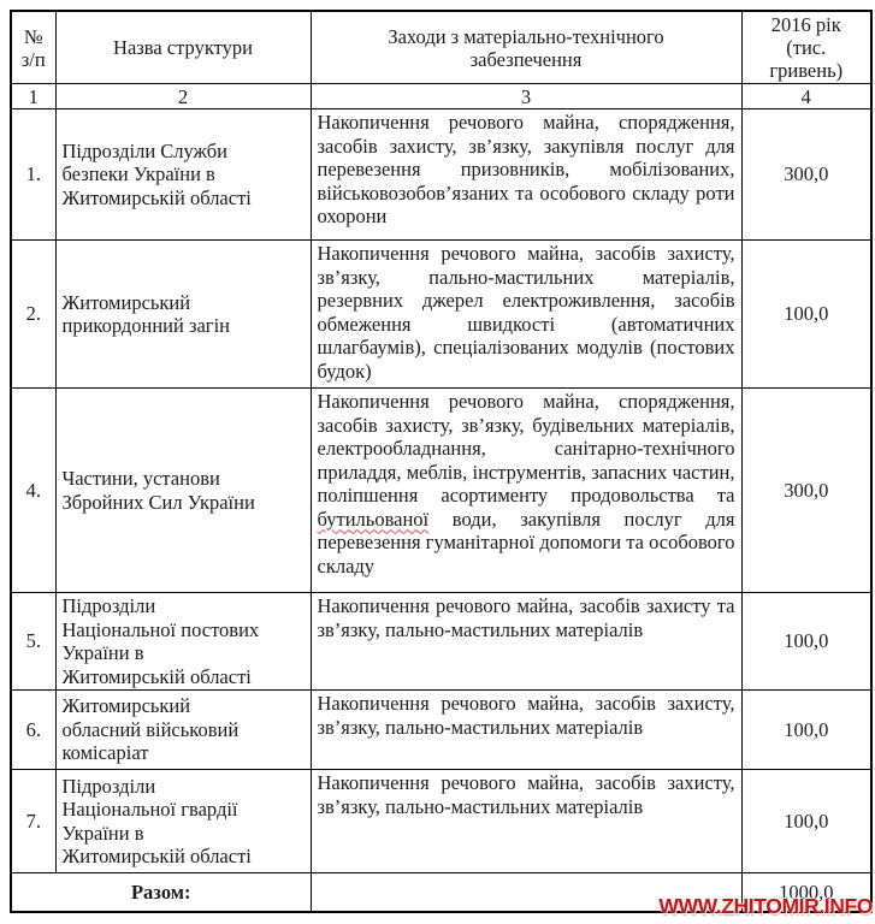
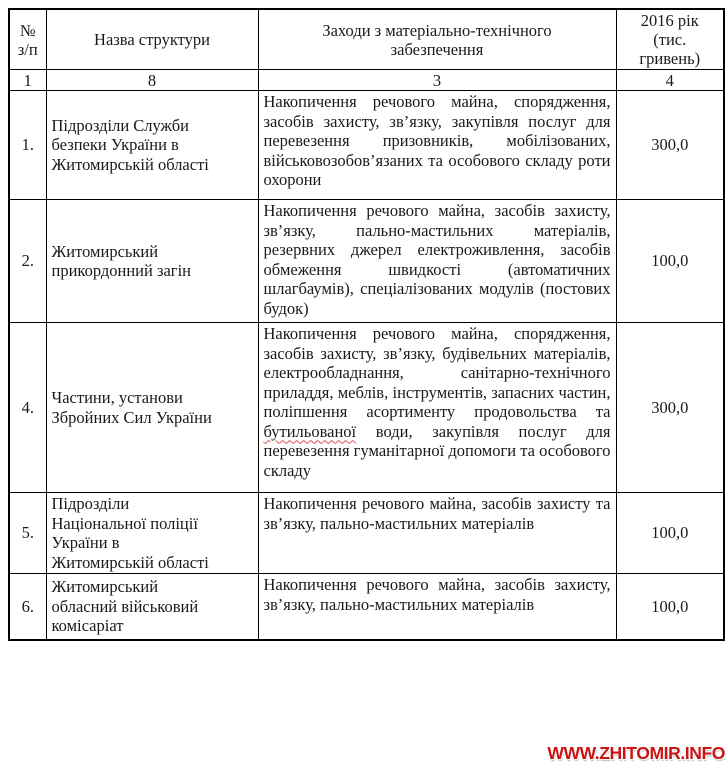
  № з/п	Назва структури	Заходи з матеріально-технічного забезпечення	2016 рік (тис. гривень)
- 1	2	3	4
+ 1	8	3	4
  1.	Підрозділи Служби безпеки України в Житомирській області	Накопичення речового майна, спорядження, засобів захисту, зв’язку, закупівля послуг для перевезення призовників, мобілізованих, військовозобов’язаних та особового складу роти охорони	300,0
  2.	Житомирський прикордонний загін	Накопичення речового майна, засобів захисту, зв’язку, пально-мастильних матеріалів, резервних джерел електроживлення, засобів обмеження швидкості (автоматичних шлагбаумів), спеціалізованих модулів (постових будок)	100,0
  4.	Частини, установи Збройних Сил України	Накопичення речового майна, спорядження, засобів захисту, зв’язку, будівельних матеріалів, електрообладнання, санітарно-технічного приладдя, меблів, інструментів, запасних частин, поліпшення асортименту продовольства та бутильованої води, закупівля послуг для перевезення гуманітарної допомоги та особового складу	300,0
- 5.	Підрозділи Національної постових України в Житомирській області	Накопичення речового майна, засобів захисту та зв’язку, пально-мастильних матеріалів	100,0
+ 5.	Підрозділи Національної поліції України в Житомирській області	Накопичення речового майна, засобів захисту та зв’язку, пально-мастильних матеріалів	100,0
  6.	Житомирський обласний військовий комісаріат	Накопичення речового майна, засобів захисту, зв’язку, пально-мастильних матеріалів	100,0
- 7.	Підрозділи Національної гвардії України в Житомирській області	Накопичення речового майна, засобів захисту, зв’язку, пально-мастильних матеріалів	100,0
- Разом:		1000,0
  WWW.ZHITOMIR.INFO
